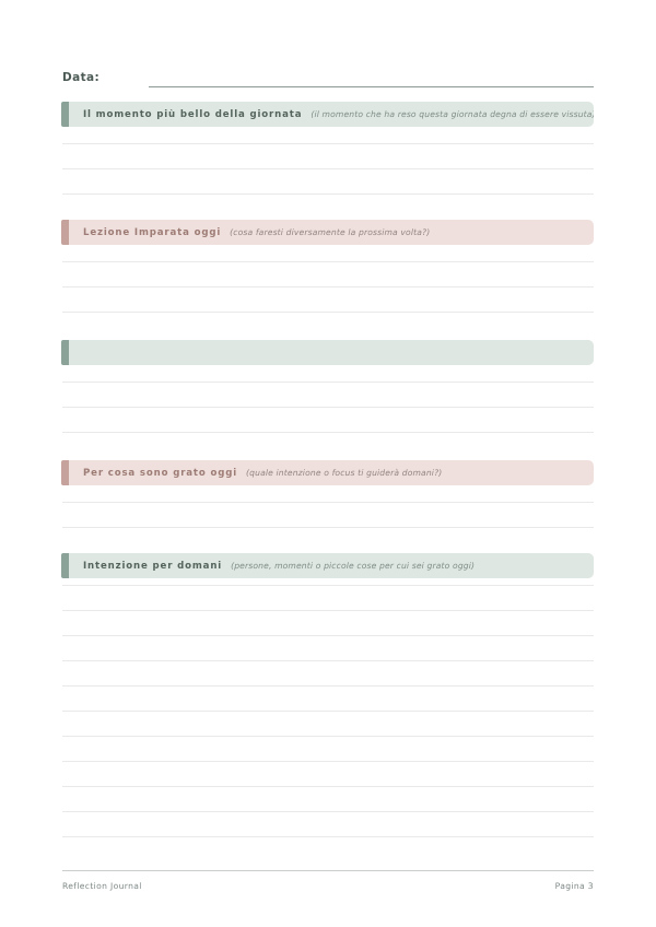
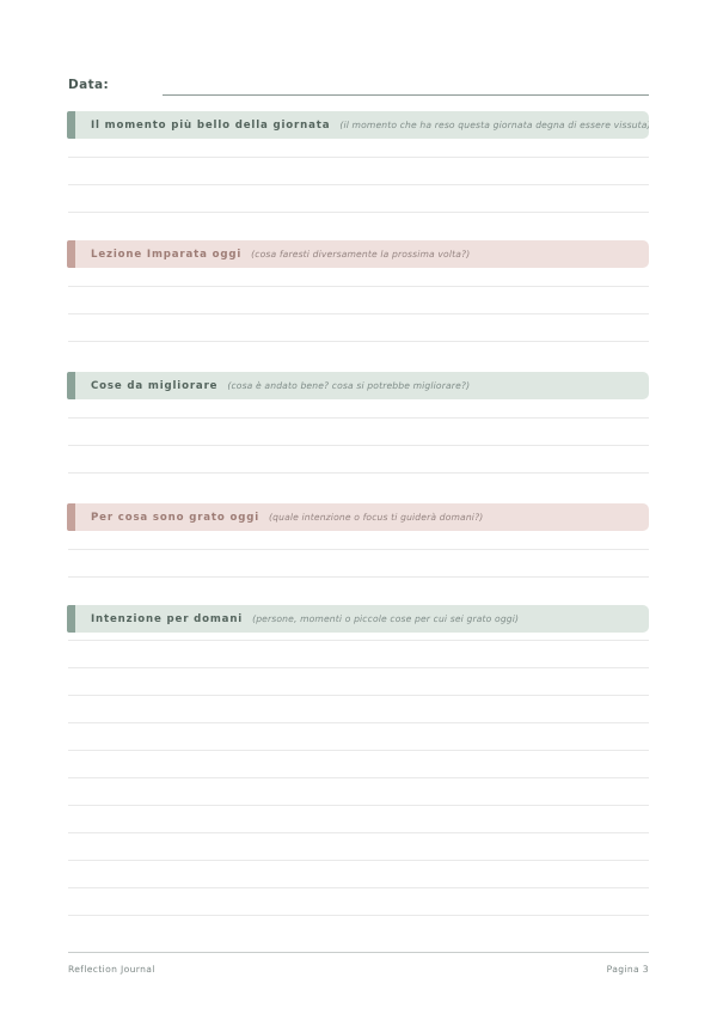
  Data:
  Il momento più bello della giornata
  (il momento che ha reso questa giornata degna di essere vissuta
  Lezione Imparata oggi
  (cosa faresti diversamente la prossima volta?)
+ Cose da migliorare
+ (cosa è andato bene? cosa si potrebbe migliorare?)
  Per cosa sono grato oggi
  (quale intenzione o focus ti guiderà domani?)
  Intenzione per domani
  (persone, momenti o piccole cose per cui sei grato oggi)
  Reflection Journal
  Pagina 3
